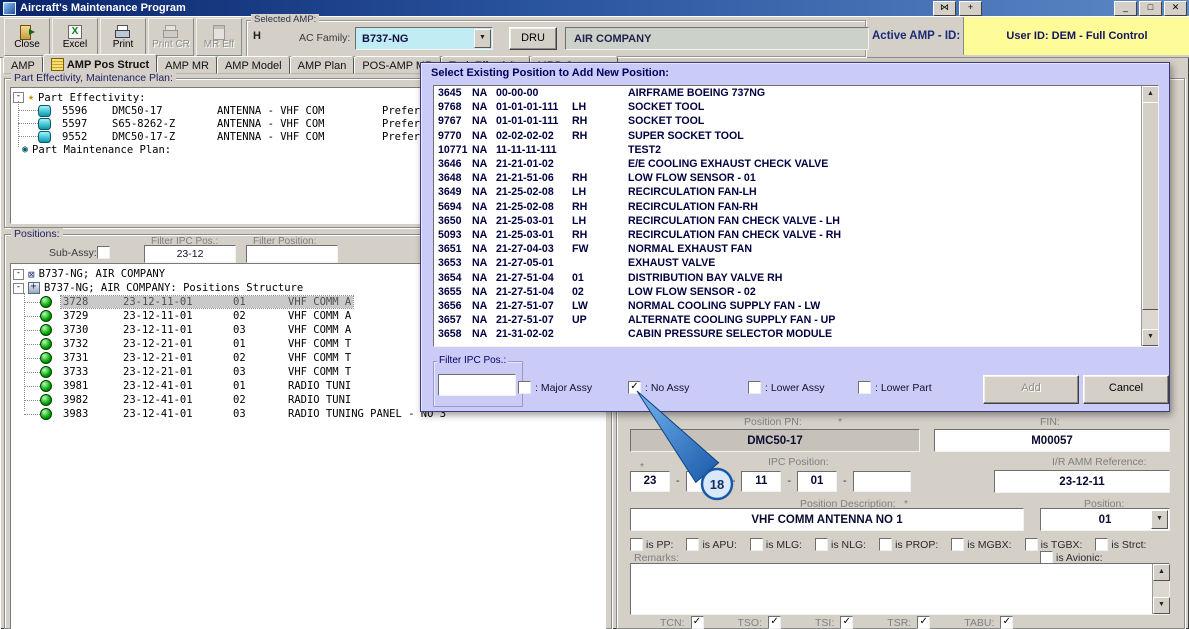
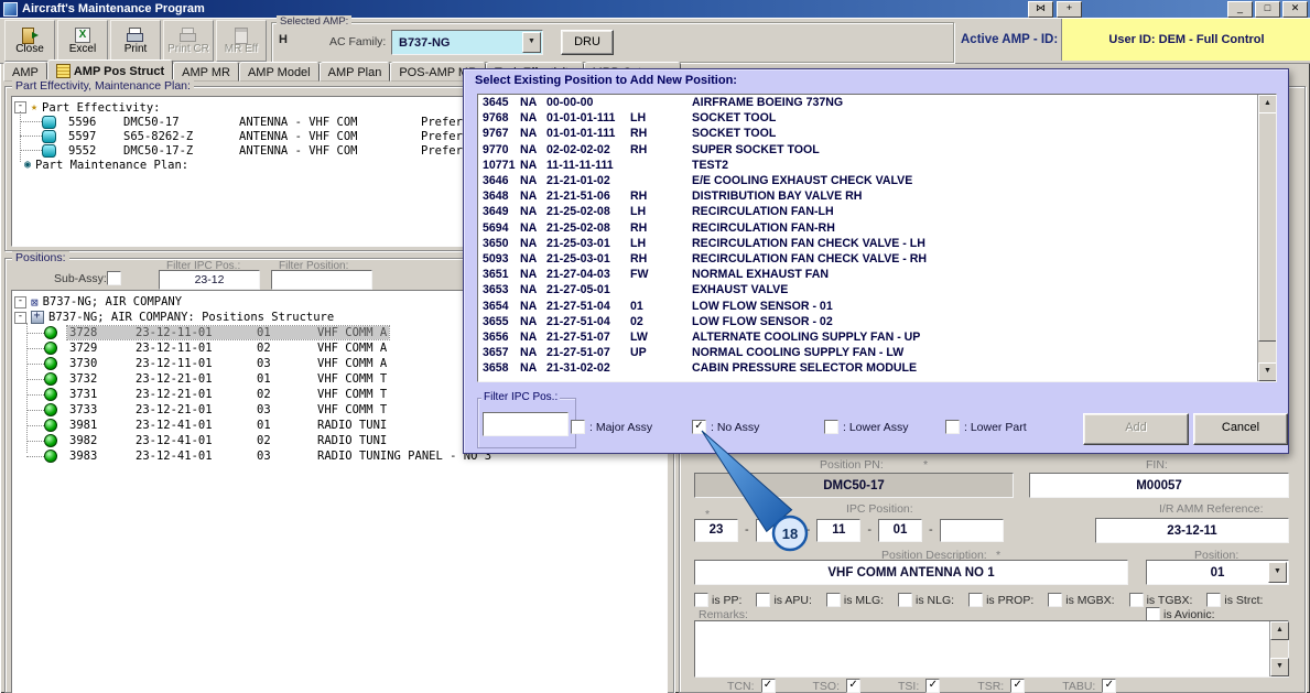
  Aircraft's Maintenance Program
  ⋈
  +
  _
  □
  ✕
  Close
  Excel
  Print
  Print CR
  MR Eff
  Selected AMP:
  H
  AC Family:
  B737-NG
  DRU
- AIR COMPANY
  Active AMP - ID:
  User ID: DEM - Full Control
  AMP
  AMP Pos Struct
  AMP MR
  AMP Model
  AMP Plan
  POS-AMP
  Part Effectivity, Maintenance Plan:
  Part Effectivity:
  5596
  DMC50-17
  ANTENNA - VHF COM
  Prefer
  5597
  S65-8262-Z
  ANTENNA - VHF COM
  Prefer
  9552
  DMC50-17-Z
  ANTENNA - VHF COM
  Prefer
  Part Maintenance Plan:
  Positions:
  Sub-Assy:
  Filter IPC Pos.:
  23-12
  Filter Position:
  B737-NG; AIR COMPANY
  B737-NG; AIR COMPANY: Positions Structure
  3728
  23-12-11-01
  01
  VHF COMM A
  3729
  23-12-11-01
  02
  VHF COMM A
  3730
  23-12-11-01
  03
  VHF COMM A
  3732
  23-12-21-01
  01
  VHF COMM T
  3731
  23-12-21-01
  02
  VHF COMM T
  3733
  23-12-21-01
  03
  VHF COMM T
  3981
  23-12-41-01
  01
  RADIO TUNI
  3982
  23-12-41-01
  02
  RADIO TUNI
  3983
  23-12-41-01
  03
  RADIO TUNING PANEL - NO 3
  Position PN:
  *
  FIN:
  DMC50-17
  M00057
  IPC Position:
  I/R AMM Reference:
  *
  23
  -
  -
  11
  -
  01
  -
  23-12-11
  Position Description:
  *
  Position:
  VHF COMM ANTENNA NO 1
  01
  is PP:
  is APU:
  is MLG:
  is NLG:
  is PROP:
  is MGBX:
  is TGBX:
  is Strct:
  Remarks:
  is Avionic:
  TCN:
  ✓
  TSO:
  ✓
  TSI:
  ✓
  TSR:
  ✓
  TABU:
  ✓
  Select Existing Position to Add New Position:
  3645
  NA
  00-00-00
  AIRFRAME BOEING 737NG
  9768
  NA
  01-01-01-111
  LH
  SOCKET TOOL
  9767
  NA
  01-01-01-111
  RH
  SOCKET TOOL
  9770
  NA
  02-02-02-02
  RH
  SUPER SOCKET TOOL
  10771
  NA
  11-11-11-111
  TEST2
  3646
  NA
  21-21-01-02
  E/E COOLING EXHAUST CHECK VALVE
  3648
  NA
  21-21-51-06
  RH
- LOW FLOW SENSOR - 01
+ DISTRIBUTION BAY VALVE RH
  3649
  NA
  21-25-02-08
  LH
  RECIRCULATION FAN-LH
  5694
  NA
  21-25-02-08
  RH
  RECIRCULATION FAN-RH
  3650
  NA
  21-25-03-01
  LH
  RECIRCULATION FAN CHECK VALVE - LH
  5093
  NA
  21-25-03-01
  RH
  RECIRCULATION FAN CHECK VALVE - RH
  3651
  NA
  21-27-04-03
  FW
  NORMAL EXHAUST FAN
  3653
  NA
  21-27-05-01
  EXHAUST VALVE
  3654
  NA
  21-27-51-04
  01
- DISTRIBUTION BAY VALVE RH
+ LOW FLOW SENSOR - 01
  3655
  NA
  21-27-51-04
  02
  LOW FLOW SENSOR - 02
  3656
  NA
  21-27-51-07
  LW
- NORMAL COOLING SUPPLY FAN - LW
+ ALTERNATE COOLING SUPPLY FAN - UP
  3657
  NA
  21-27-51-07
  UP
- ALTERNATE COOLING SUPPLY FAN - UP
+ NORMAL COOLING SUPPLY FAN - LW
  3658
  NA
  21-31-02-02
  CABIN PRESSURE SELECTOR MODULE
  Filter IPC Pos.:
  : Major Assy
  ✓
  : No Assy
  : Lower Assy
  : Lower Part
  Add
  Cancel
  18
